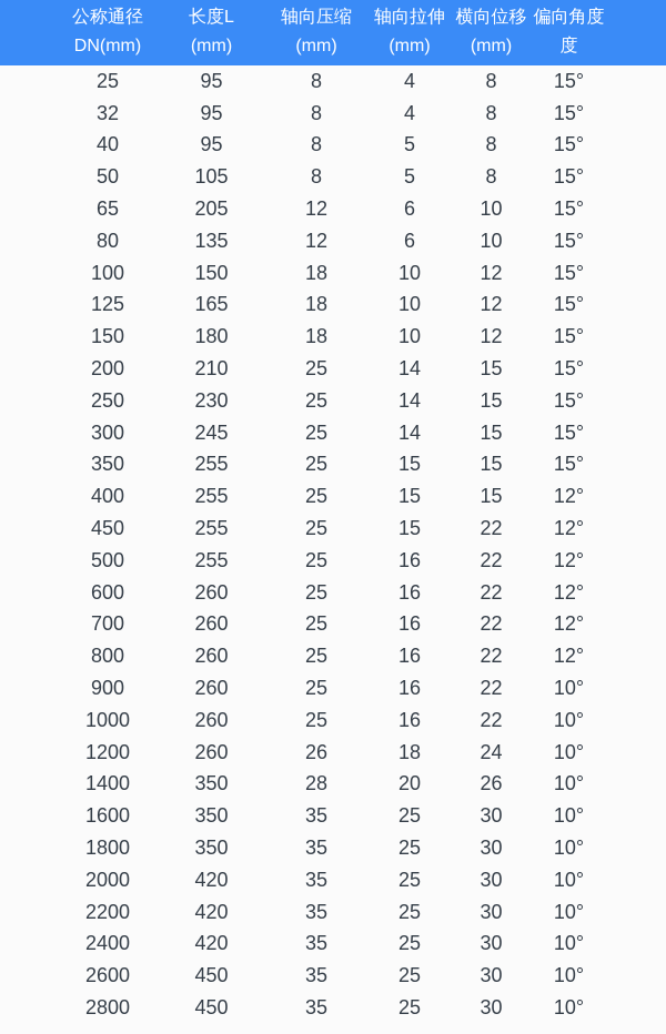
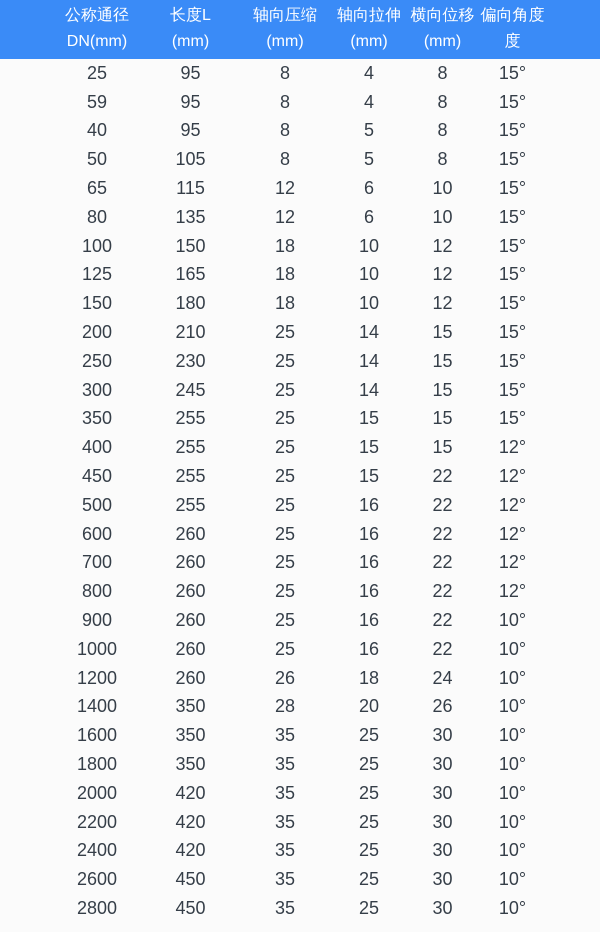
  公称通径 DN(mm)	长度L (mm)	轴向压缩 (mm)	轴向拉伸 (mm)	横向位移 (mm)	偏向角度 度
  25	95	8	4	8	15°
- 32	95	8	4	8	15°
+ 59	95	8	4	8	15°
  40	95	8	5	8	15°
  50	105	8	5	8	15°
- 65	205	12	6	10	15°
+ 65	115	12	6	10	15°
  80	135	12	6	10	15°
  100	150	18	10	12	15°
  125	165	18	10	12	15°
  150	180	18	10	12	15°
  200	210	25	14	15	15°
  250	230	25	14	15	15°
  300	245	25	14	15	15°
  350	255	25	15	15	15°
  400	255	25	15	15	12°
  450	255	25	15	22	12°
  500	255	25	16	22	12°
  600	260	25	16	22	12°
  700	260	25	16	22	12°
  800	260	25	16	22	12°
  900	260	25	16	22	10°
  1000	260	25	16	22	10°
  1200	260	26	18	24	10°
  1400	350	28	20	26	10°
  1600	350	35	25	30	10°
  1800	350	35	25	30	10°
  2000	420	35	25	30	10°
  2200	420	35	25	30	10°
  2400	420	35	25	30	10°
  2600	450	35	25	30	10°
  2800	450	35	25	30	10°
